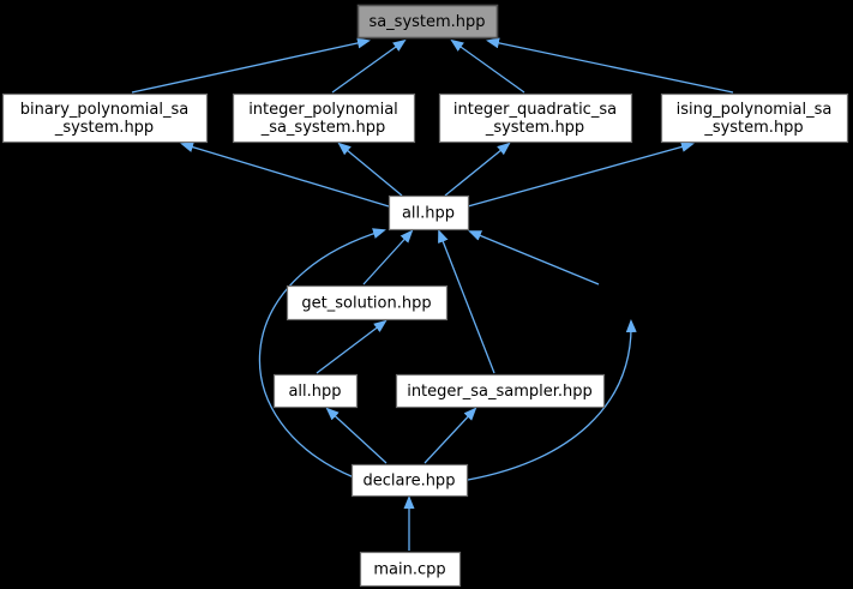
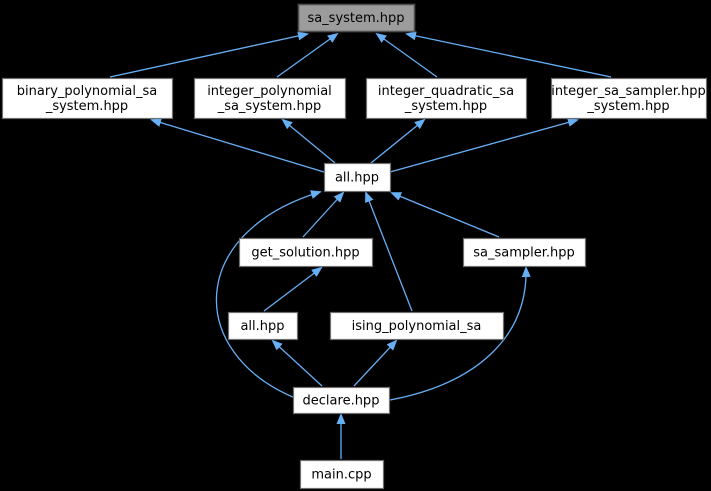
  sa_system.hpp
  binary_polynomial_sa
  _system.hpp
  integer_polynomial
  _sa_system.hpp
  integer_quadratic_sa
  _system.hpp
- ising_polynomial_sa
+ integer_sa_sampler.hpp
  _system.hpp
  all.hpp
  get_solution.hpp
+ sa_sampler.hpp
  all.hpp
- integer_sa_sampler.hpp
+ ising_polynomial_sa
  declare.hpp
  main.cpp
